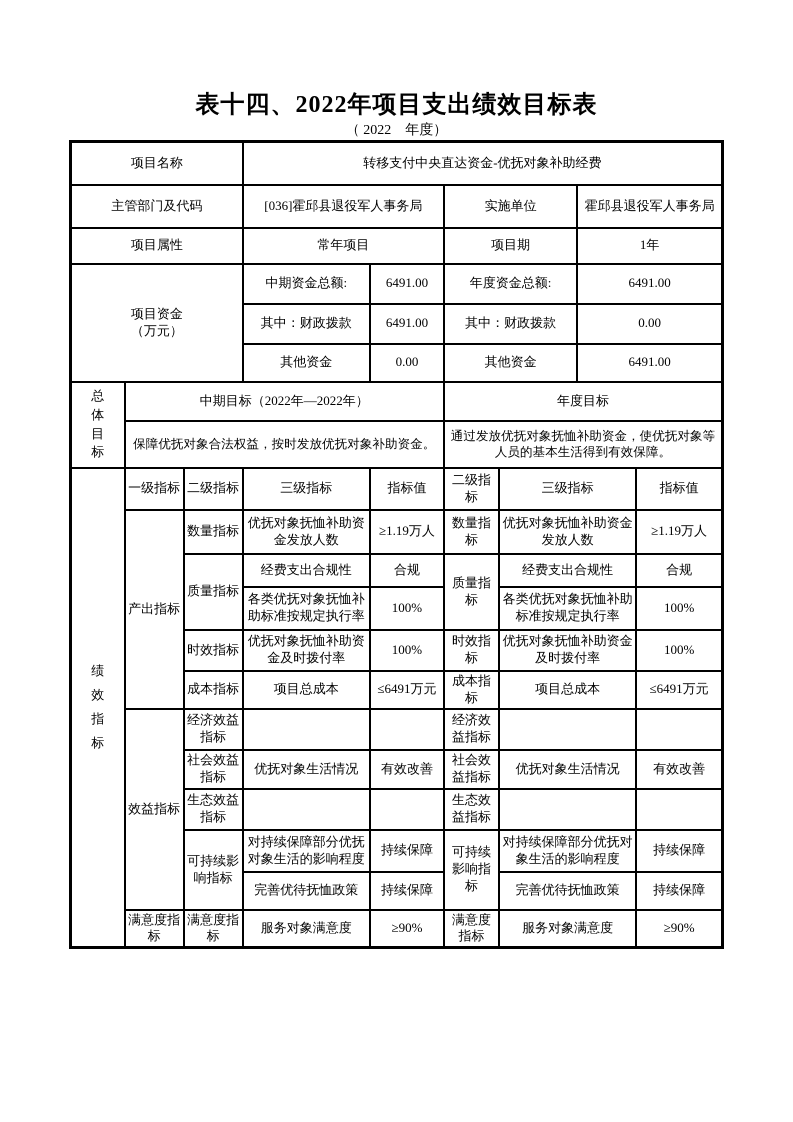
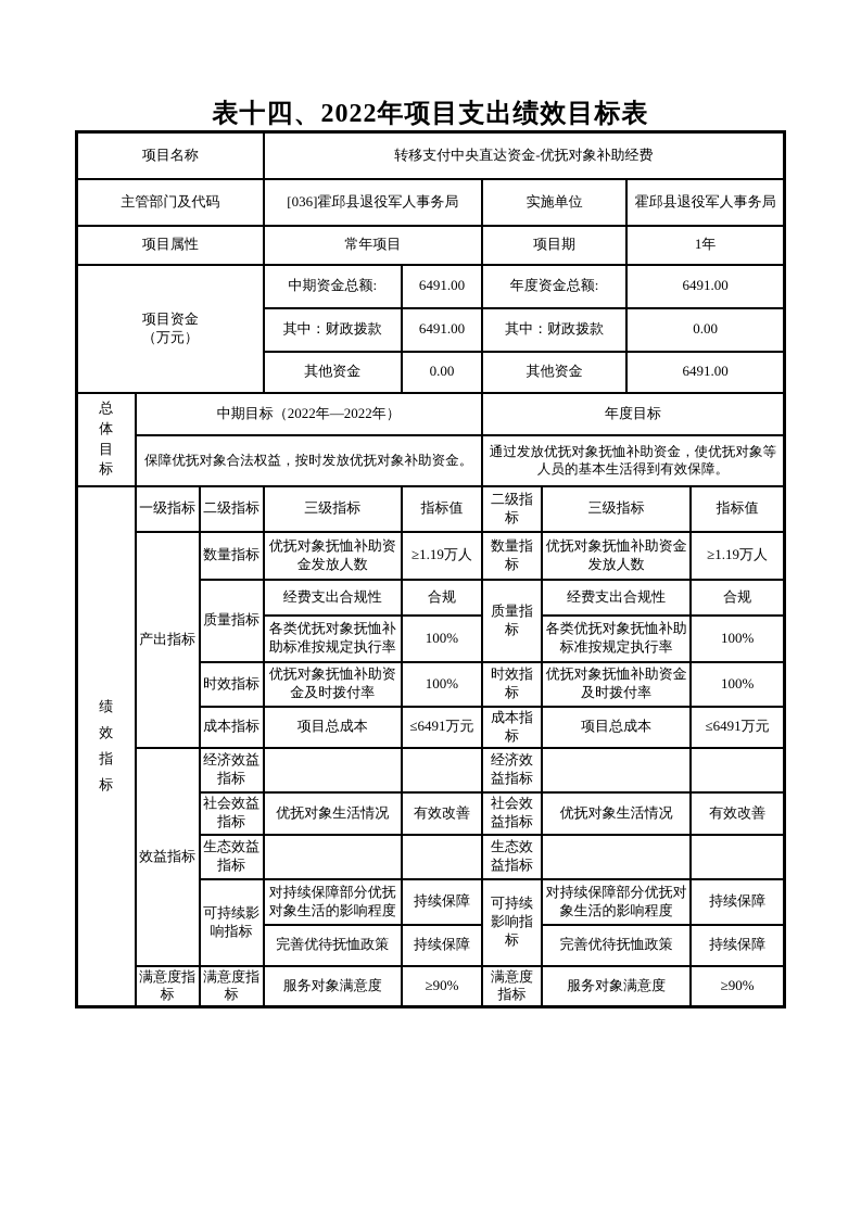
  表十四、2022年项目支出绩效目标表
- （ 2022 年度）
  项目名称	转移支付中央直达资金-优抚对象补助经费
  主管部门及代码	[036]霍邱县退役军人事务局	实施单位	霍邱县退役军人事务局
  项目属性	常年项目	项目期	1年
  项目资金 （万元）	中期资金总额:	6491.00	年度资金总额:	6491.00
  其中：财政拨款	6491.00	其中：财政拨款	0.00
  其他资金	0.00	其他资金	6491.00
  总体目标	中期目标（2022年—2022年）	年度目标
  保障优抚对象合法权益，按时发放优抚对象补助资金。	通过发放优抚对象抚恤补助资金，使优抚对象等人员的基本生活得到有效保障。
  绩效指标	一级指标	二级指标	三级指标	指标值	二级指标	三级指标	指标值
  产出指标	数量指标	优抚对象抚恤补助资金发放人数	≥1.19万人	数量指标	优抚对象抚恤补助资金发放人数	≥1.19万人
  质量指标	经费支出合规性	合规	质量指标	经费支出合规性	合规
  各类优抚对象抚恤补助标准按规定执行率	100%	各类优抚对象抚恤补助标准按规定执行率	100%
  时效指标	优抚对象抚恤补助资金及时拨付率	100%	时效指标	优抚对象抚恤补助资金及时拨付率	100%
  成本指标	项目总成本	≤6491万元	成本指标	项目总成本	≤6491万元
  效益指标	经济效益指标			经济效益指标
  社会效益指标	优抚对象生活情况	有效改善	社会效益指标	优抚对象生活情况	有效改善
  生态效益指标			生态效益指标
  可持续影响指标	对持续保障部分优抚对象生活的影响程度	持续保障	可持续影响指标	对持续保障部分优抚对象生活的影响程度	持续保障
  完善优待抚恤政策	持续保障	完善优待抚恤政策	持续保障
  满意度指标	满意度指标	服务对象满意度	≥90%	满意度指标	服务对象满意度	≥90%
